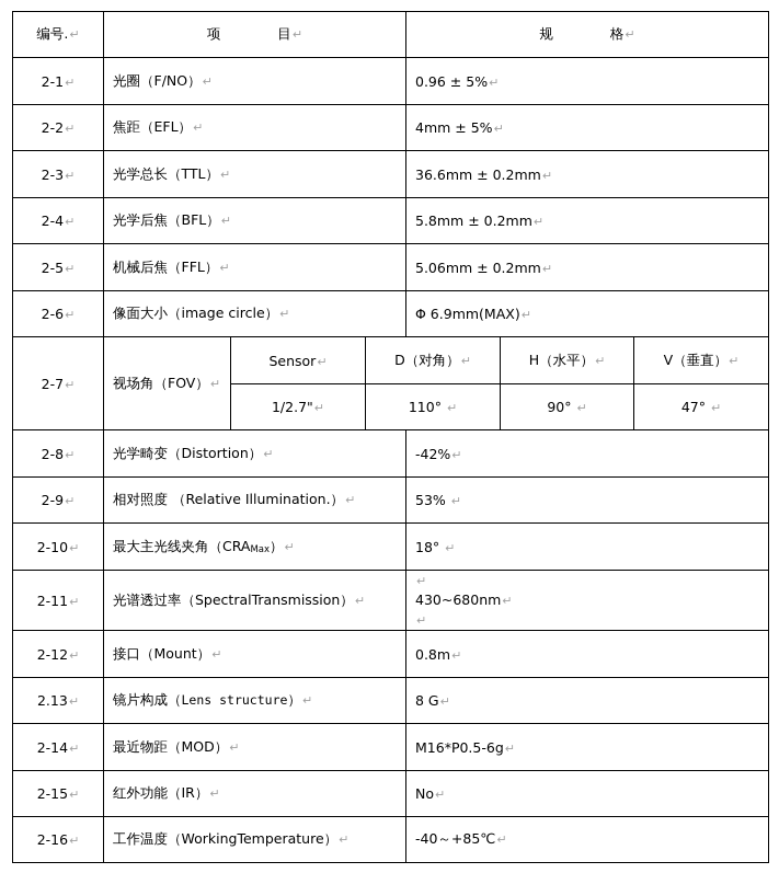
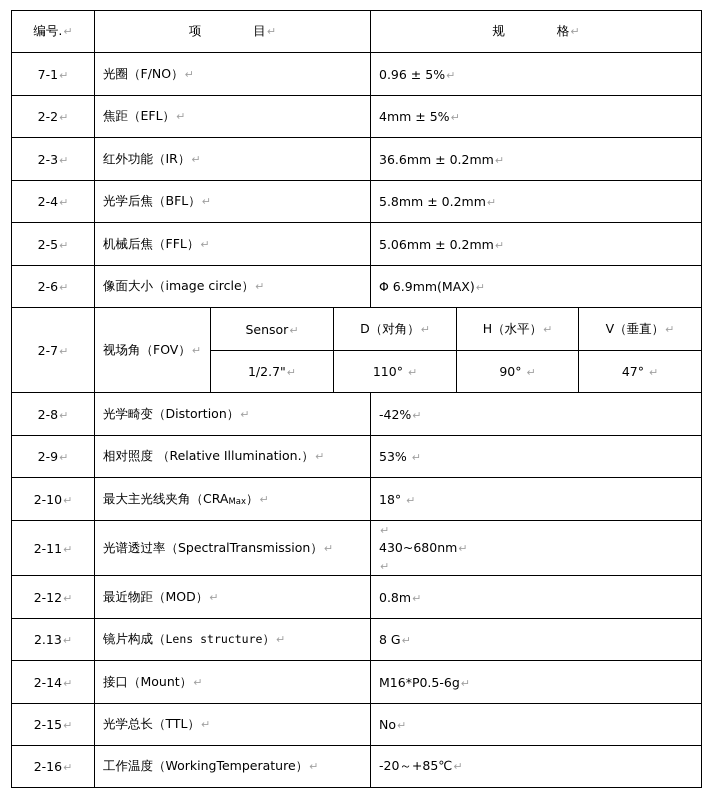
  编号.↵	项 目↵	规 格↵
- 2-1↵	光圈（F/NO）↵	0.96 ± 5%↵
+ 7-1↵	光圈（F/NO）↵	0.96 ± 5%↵
  2-2↵	焦距（EFL）↵	4mm ± 5%↵
- 2-3↵	光学总长（TTL）↵	36.6mm ± 0.2mm↵
+ 2-3↵	红外功能（IR）↵	36.6mm ± 0.2mm↵
  2-4↵	光学后焦（BFL）↵	5.8mm ± 0.2mm↵
  2-5↵	机械后焦（FFL）↵	5.06mm ± 0.2mm↵
  2-6↵	像面大小（image circle）↵	Φ 6.9mm(MAX)↵
  2-7↵	视场角（FOV）↵	Sensor↵	D（对角）↵	H（水平）↵	V（垂直）↵
  1/2.7"↵	110° ↵	90° ↵	47° ↵
  2-8↵	光学畸变（Distortion）↵	-42%↵
  2-9↵	相对照度 （Relative Illumination.）↵	53% ↵
  2-10↵	最大主光线夹角（CRAMax）↵	18° ↵
  2-11↵	光谱透过率（SpectralTransmission）↵	↵430~680nm↵↵
- 2-12↵	接口（Mount）↵	0.8m↵
+ 2-12↵	最近物距（MOD）↵	0.8m↵
  2.13↵	镜片构成（Lens structure）↵	8 G↵
- 2-14↵	最近物距（MOD）↵	M16*P0.5-6g↵
+ 2-14↵	接口（Mount）↵	M16*P0.5-6g↵
- 2-15↵	红外功能（IR）↵	No↵
+ 2-15↵	光学总长（TTL）↵	No↵
- 2-16↵	工作温度（WorkingTemperature）↵	-40～+85℃↵
+ 2-16↵	工作温度（WorkingTemperature）↵	-20～+85℃↵
